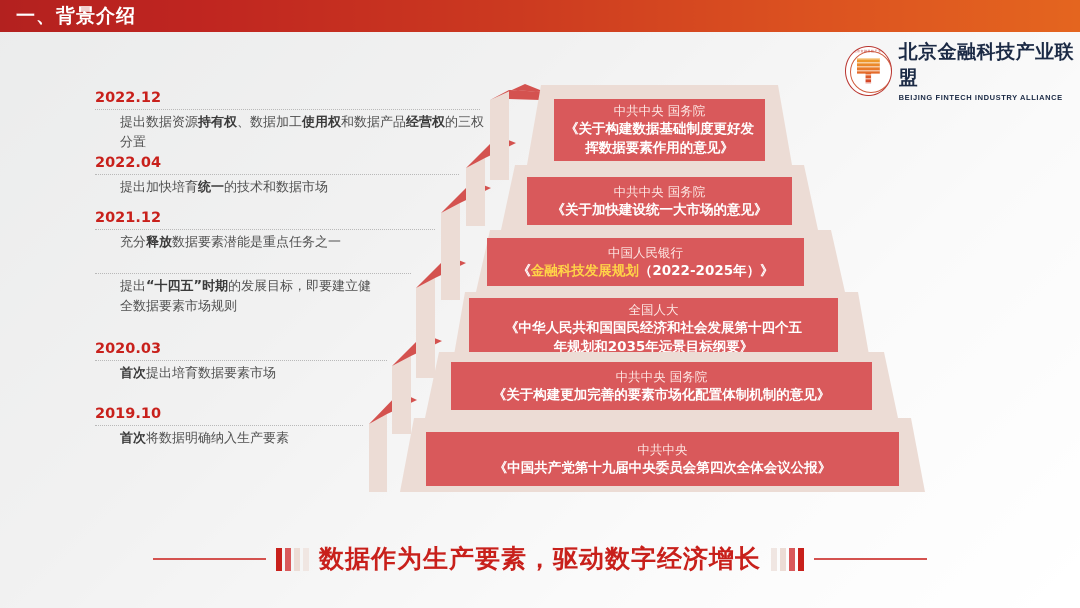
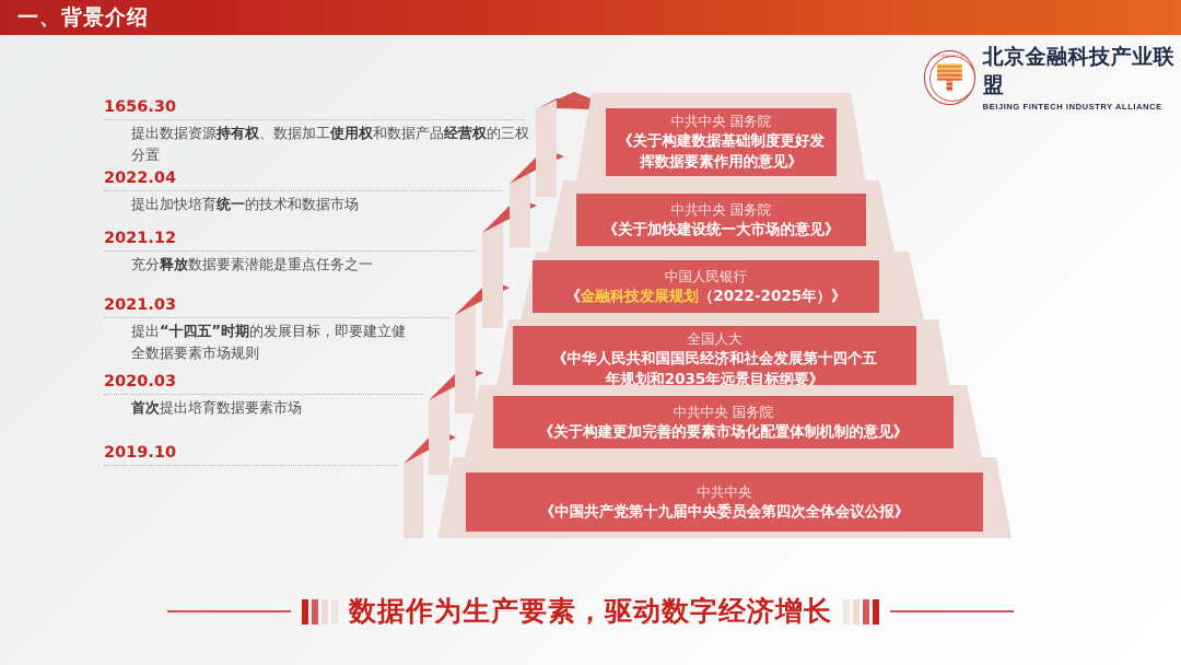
  一、背景介绍
  北京金融科技产业联盟
  BEIJING FINTECH INDUSTRY ALLIANCE
  中共中央 国务院
  《关于构建数据基础制度更好发
  挥数据要素作用的意见》
  中共中央 国务院
  《关于加快建设统一大市场的意见》
  中国人民银行
  《金融科技发展规划（2022-2025年）》
  全国人大
  《中华人民共和国国民经济和社会发展第十四个五
  年规划和2035年远景目标纲要》
  中共中央 国务院
  《关于构建更加完善的要素市场化配置体制机制的意见》
  中共中央
  《中国共产党第十九届中央委员会第四次全体会议公报》
- 2022.12
+ 1656.30
  提出数据资源持有权、数据加工使用权和数据产品经营权的三权分置
  2022.04
  提出加快培育统一的技术和数据市场
  2021.12
  充分释放数据要素潜能是重点任务之一
+ 2021.03
  提出“十四五”时期的发展目标，即要建立健全数据要素市场规则
  2020.03
  首次提出培育数据要素市场
  2019.10
- 首次将数据明确纳入生产要素
  数据作为生产要素，驱动数字经济增长
